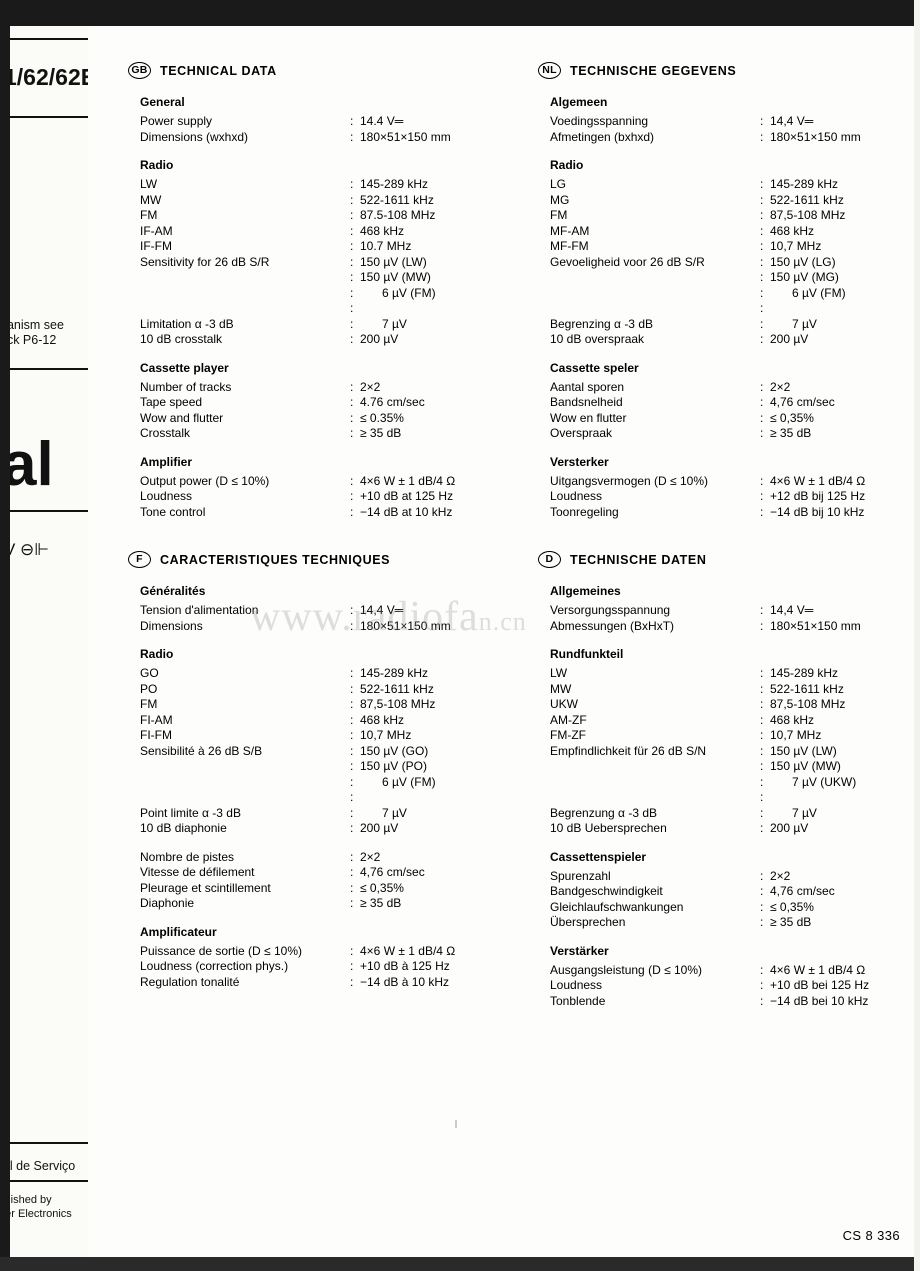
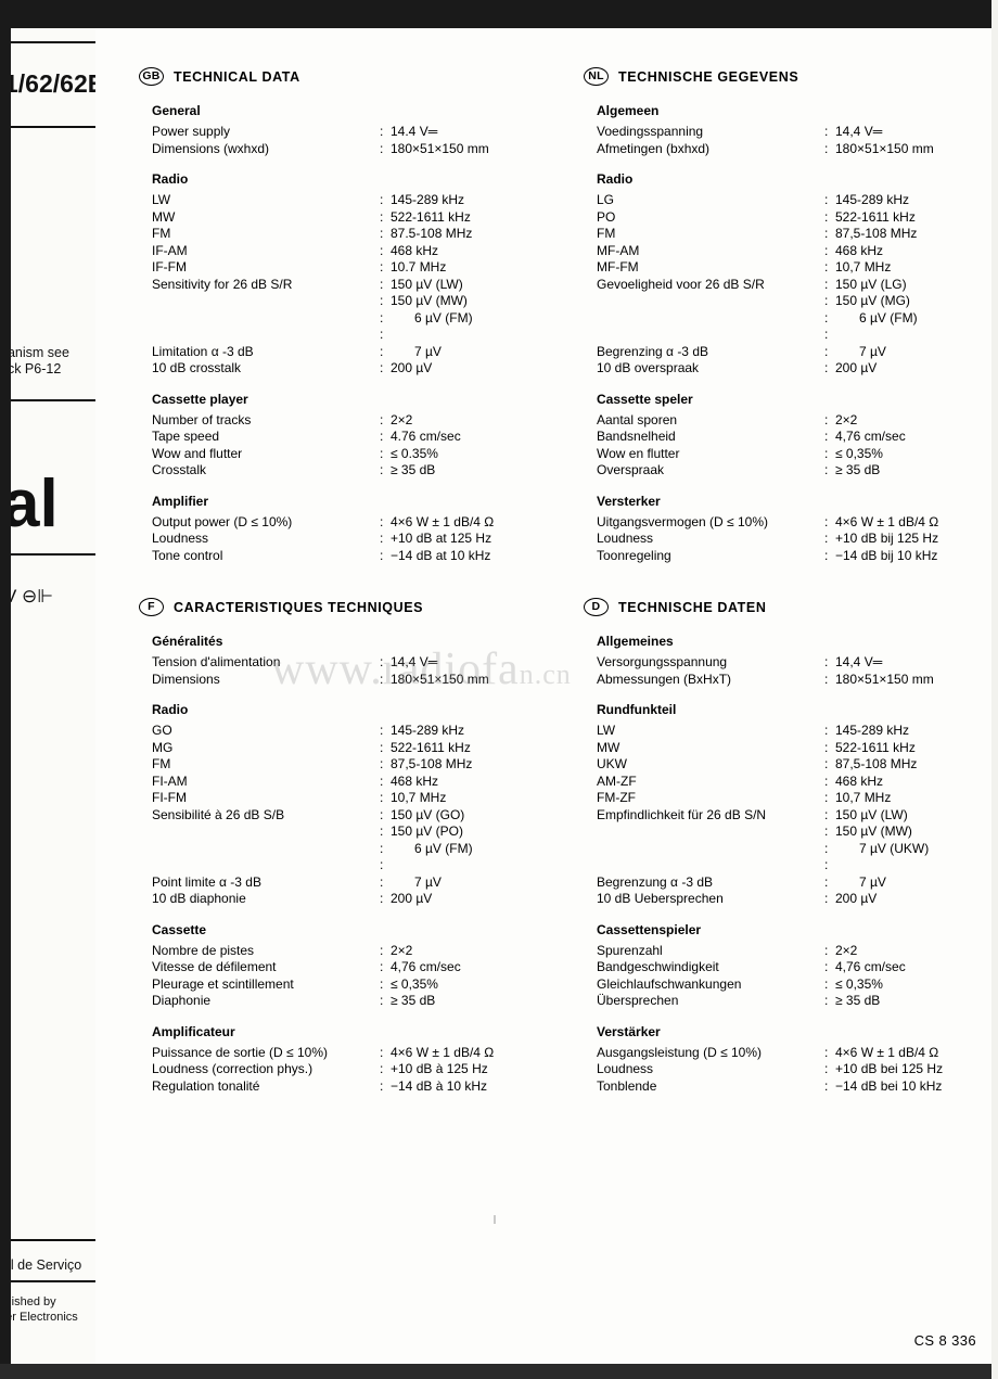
  1/62/62
  anism see
  ck P6-12
  al
  V ⊖⊩
  l de Serviço
  lished by
  r Electronics
  GB
  TECHNICAL DATA
  General
  Power supply
  : 14.4 V═
  Dimensions (wxhxd)
  : 180×51×150 mm
  Radio
  LW
  : 145-289 kHz
  MW
  : 522-1611 kHz
  FM
  : 87.5-108 MHz
  IF-AM
  : 468 kHz
  IF-FM
  : 10.7 MHz
  Sensitivity for 26 dB S/R
  : 150 µV (LW)
  : 150 µV (MW)
  : 6 µV (FM)
  :
  Limitation α -3 dB
  : 7 µV
  10 dB crosstalk
  : 200 µV
  Cassette player
  Number of tracks
  : 2×2
  Tape speed
  : 4.76 cm/sec
  Wow and flutter
  : ≤ 0.35%
  Crosstalk
  : ≥ 35 dB
  Amplifier
  Output power (D ≤ 10%)
  : 4×6 W ± 1 dB/4 Ω
  Loudness
  : +10 dB at 125 Hz
  Tone control
  : −14 dB at 10 kHz
  F
  CARACTERISTIQUES TECHNIQUES
  Généralités
  Tension d'alimentation
  : 14,4 V═
  Dimensions
  : 180×51×150 mm
  Radio
  GO
  : 145-289 kHz
- PO
+ MG
  : 522-1611 kHz
  FM
  : 87,5-108 MHz
  FI-AM
  : 468 kHz
  FI-FM
  : 10,7 MHz
  Sensibilité à 26 dB S/B
  : 150 µV (GO)
  : 150 µV (PO)
  : 6 µV (FM)
  :
  Point limite α -3 dB
  : 7 µV
  10 dB diaphonie
  : 200 µV
+ Cassette
  Nombre de pistes
  : 2×2
  Vitesse de défilement
  : 4,76 cm/sec
  Pleurage et scintillement
  : ≤ 0,35%
  Diaphonie
  : ≥ 35 dB
  Amplificateur
  Puissance de sortie (D ≤ 10%)
  : 4×6 W ± 1 dB/4 Ω
  Loudness (correction phys.)
  : +10 dB à 125 Hz
  Regulation tonalité
  : −14 dB à 10 kHz
  NL
  TECHNISCHE GEGEVENS
  Algemeen
  Voedingsspanning
  : 14,4 V═
  Afmetingen (bxhxd)
  : 180×51×150 mm
  Radio
  LG
  : 145-289 kHz
- MG
+ PO
  : 522-1611 kHz
  FM
  : 87,5-108 MHz
  MF-AM
  : 468 kHz
  MF-FM
  : 10,7 MHz
  Gevoeligheid voor 26 dB S/R
  : 150 µV (LG)
  : 150 µV (MG)
  : 6 µV (FM)
  :
  Begrenzing α -3 dB
  : 7 µV
  10 dB overspraak
  : 200 µV
  Cassette speler
  Aantal sporen
  : 2×2
  Bandsnelheid
  : 4,76 cm/sec
  Wow en flutter
  : ≤ 0,35%
  Overspraak
  : ≥ 35 dB
  Versterker
  Uitgangsvermogen (D ≤ 10%)
  : 4×6 W ± 1 dB/4 Ω
  Loudness
- : +12 dB bij 125 Hz
+ : +10 dB bij 125 Hz
  Toonregeling
  : −14 dB bij 10 kHz
  D
  TECHNISCHE DATEN
  Allgemeines
  Versorgungsspannung
  : 14,4 V═
  Abmessungen (BxHxT)
  : 180×51×150 mm
  Rundfunkteil
  LW
  : 145-289 kHz
  MW
  : 522-1611 kHz
  UKW
  : 87,5-108 MHz
  AM-ZF
  : 468 kHz
  FM-ZF
  : 10,7 MHz
  Empfindlichkeit für 26 dB S/N
  : 150 µV (LW)
  : 150 µV (MW)
  : 7 µV (UKW)
  :
  Begrenzung α -3 dB
  : 7 µV
  10 dB Uebersprechen
  : 200 µV
  Cassettenspieler
  Spurenzahl
  : 2×2
  Bandgeschwindigkeit
  : 4,76 cm/sec
  Gleichlaufschwankungen
  : ≤ 0,35%
  Übersprechen
  : ≥ 35 dB
  Verstärker
  Ausgangsleistung (D ≤ 10%)
  : 4×6 W ± 1 dB/4 Ω
  Loudness
  : +10 dB bei 125 Hz
  Tonblende
  : −14 dB bei 10 kHz
  www.radiofan.cn
  CS 8 336
